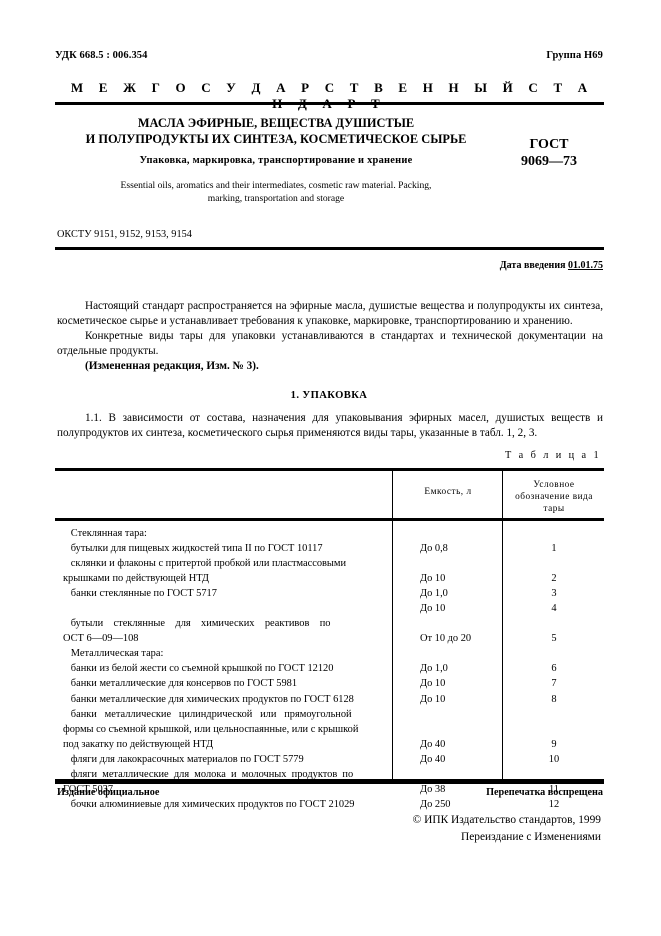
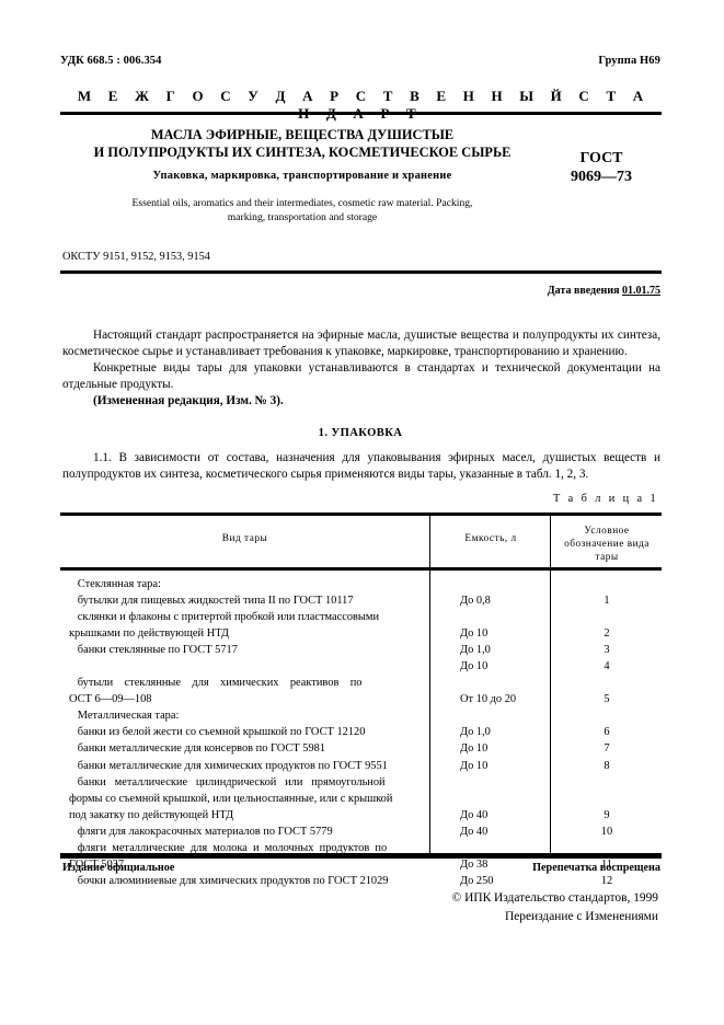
  УДК 668.5 : 006.354
  Группа Н69
  М Е Ж Г О С У Д А Р С Т В Е Н Н Ы Й С Т А
  МАСЛА ЭФИРНЫЕ, ВЕЩЕСТВА ДУШИСТЫЕ
  И ПОЛУПРОДУКТЫ ИХ СИНТЕЗА, КОСМЕТИЧЕСКОЕ СЫРЬЕ
  Упаковка, маркировка, транспортирование и хранение
  Essential oils, aromatics and their intermediates, cosmetic raw material. Packing,
  marking, transportation and storage
  ГОСТ
  9069—73
  ОКСТУ 9151, 9152, 9153, 9154
  Дата введения 01.01.75
  Настоящий стандарт распространяется на эфирные масла, душистые вещества и полупродукты их синтеза, косметическое сырье и устанавливает требования к упаковке, маркировке, транспортированию и хранению.
  Конкретные виды тары для упаковки устанавливаются в стандартах и технической документации на отдельные продукты.
  (Измененная редакция, Изм. № 3).
  1. УПАКОВКА
  1.1. В зависимости от состава, назначения для упаковывания эфирных масел, душистых веществ и полупродуктов их синтеза, косметического сырья применяются виды тары, указанные в табл. 1, 2, 3.
  Т а б л и ц а 1
+ Вид тары
  Емкость, л
  Условное
  обозначение вида
  тары
  Стеклянная тара:
  бутылки для пищевых жидкостей типа II по ГОСТ 10117
  склянки и флаконы с притертой пробкой или пластмассовыми
  крышками по действующей НТД
  банки стеклянные по ГОСТ 5717
  бутыли стеклянные для химических реактивов по
  ОСТ 6—09—108
  Металлическая тара:
  банки из белой жести со съемной крышкой по ГОСТ 12120
  банки металлические для консервов по ГОСТ 5981
- банки металлические для химических продуктов по ГОСТ 6128
+ банки металлические для химических продуктов по ГОСТ 9551
  банки металлические цилиндрической или прямоугольной
  формы со съемной крышкой, или цельноспаянные, или с крышкой
  под закатку по действующей НТД
  фляги для лакокрасочных материалов по ГОСТ 5779
  фляги металлические для молока и молочных продуктов по
  ГОСТ 5037
  бочки алюминиевые для химических продуктов по ГОСТ 21029
  До 0,8
  До 10
  До 1,0
  До 10
  От 10 до 20
  До 1,0
  До 10
  До 10
  До 40
  До 40
  До 38
  До 250
  1
  2
  3
  4
  5
  6
  7
  8
  9
  10
  11
  12
  Издание официальное
  Перепечатка воспрещена
  © ИПК Издательство стандартов, 1999
  Переиздание с Изменениями
